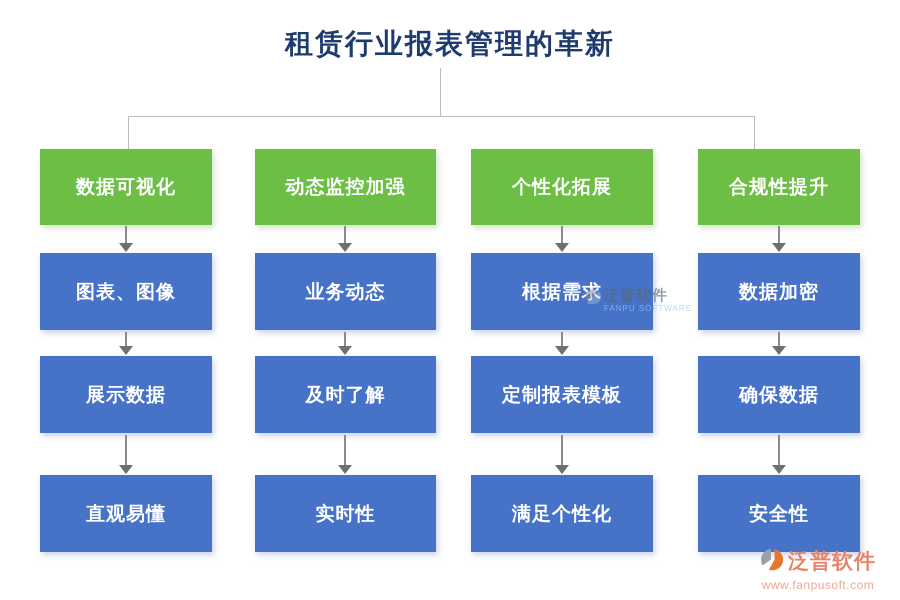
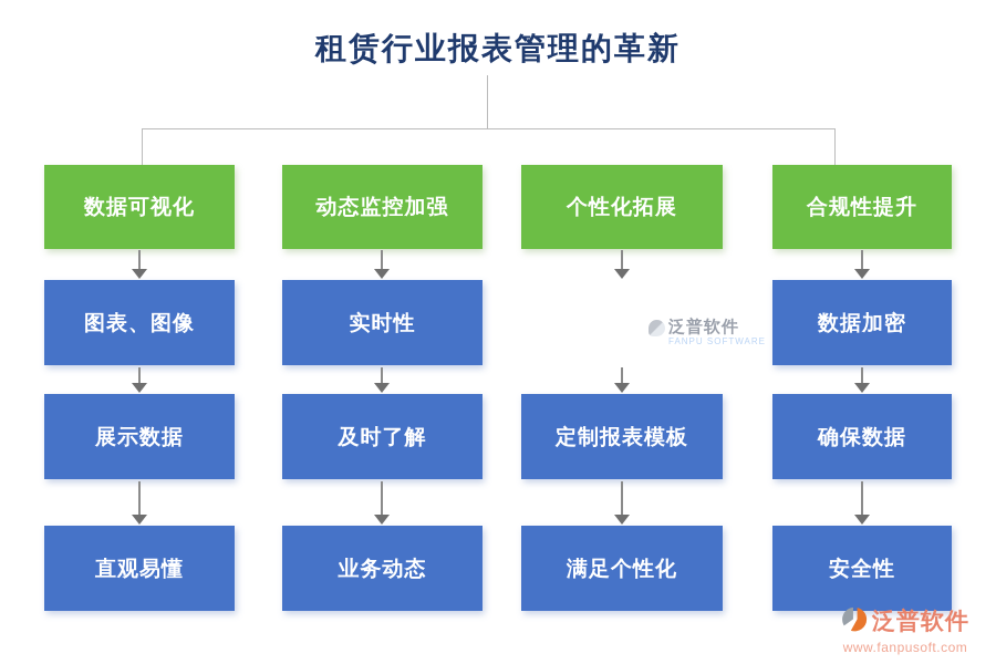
  租赁行业报表管理的革新
  数据可视化
  图表、图像
  展示数据
  直观易懂
  动态监控加强
- 业务动态
+ 实时性
  及时了解
- 实时性
+ 业务动态
  个性化拓展
- 根据需求
  定制报表模板
  满足个性化
  合规性提升
  数据加密
  确保数据
  安全性
  泛普软件
  FANPU SOFTWARE
  泛普软件
  www.fanpusoft.com
